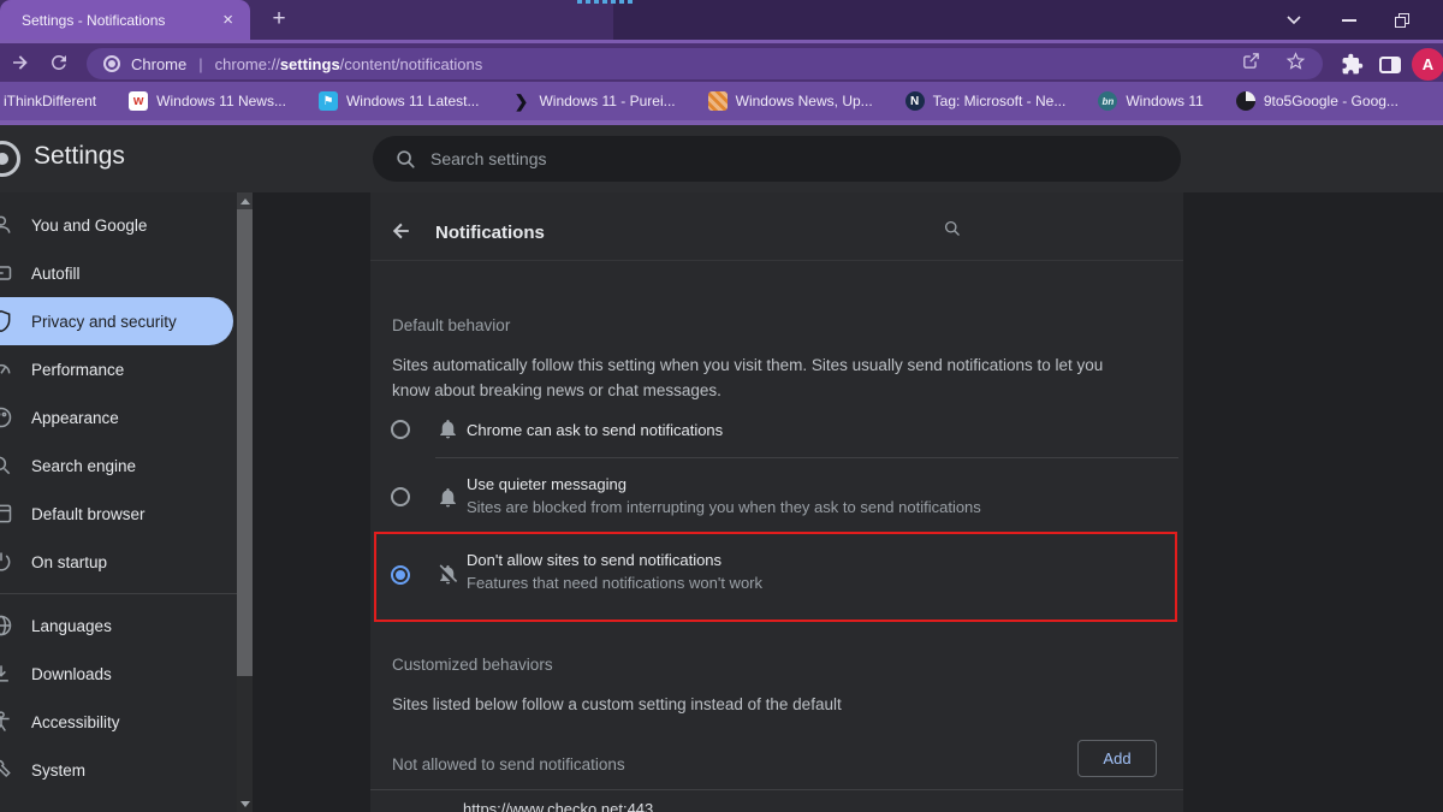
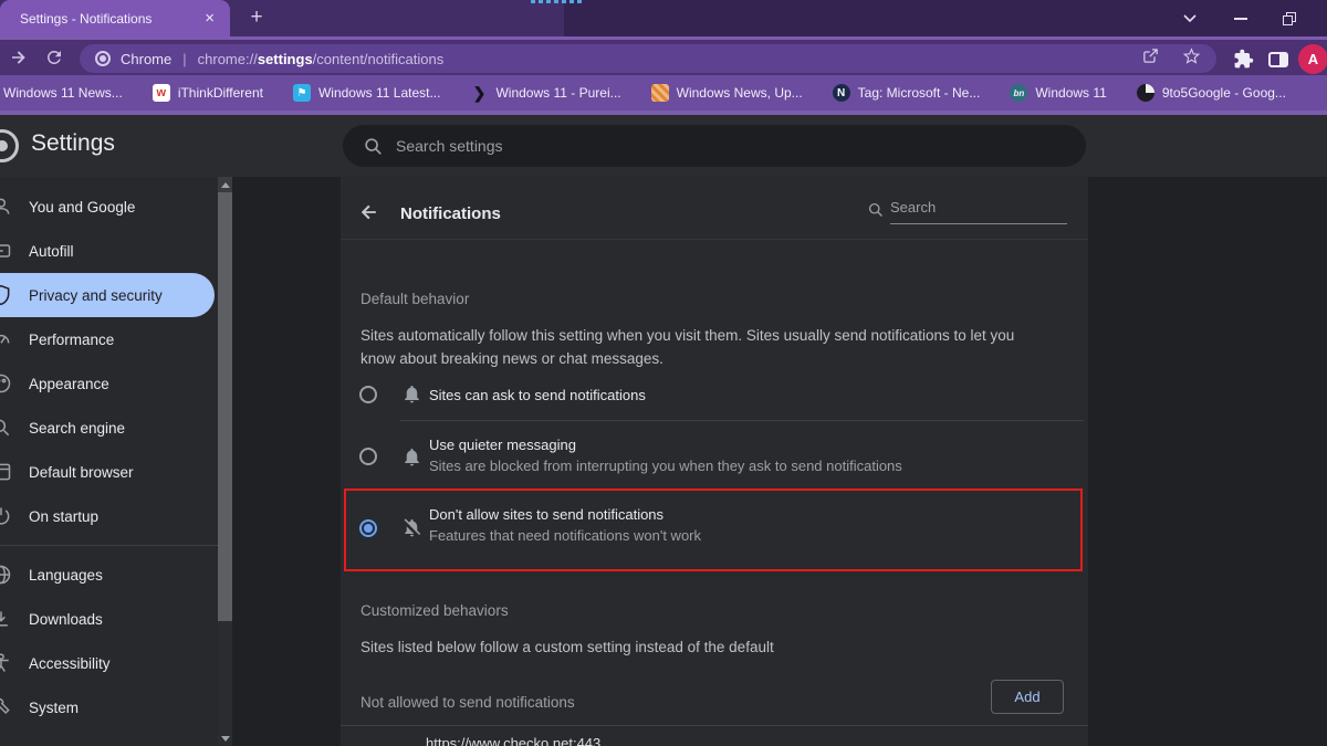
  Settings - Notifications
  ×
  +
  Chrome
  |
  chrome://settings/content/notifications
  A
- iThinkDifferent
+ Windows 11 News...
  w
- Windows 11 News...
+ iThinkDifferent
  ⚑
  Windows 11 Latest...
  ❯
  Windows 11 - Purei...
  Windows News, Up...
  N
  Tag: Microsoft - Ne...
  bn
  Windows 11
  9to5Google - Goog...
  Settings
  Search settings
  You and Google
  Autofill
  Privacy and security
  Performance
  Appearance
  Search engine
  Default browser
  On startup
  Languages
  Downloads
  Accessibility
  System
  Notifications
+ Search
  Default behavior
  Sites automatically follow this setting when you visit them. Sites usually send notifications to let you know about breaking news or chat messages.
- Chrome can ask to send notifications
+ Sites can ask to send notifications
  Use quieter messaging
  Sites are blocked from interrupting you when they ask to send notifications
  Don't allow sites to send notifications
  Features that need notifications won't work
  Customized behaviors
  Sites listed below follow a custom setting instead of the default
  Not allowed to send notifications
  Add
  https://www.checko.net:443
